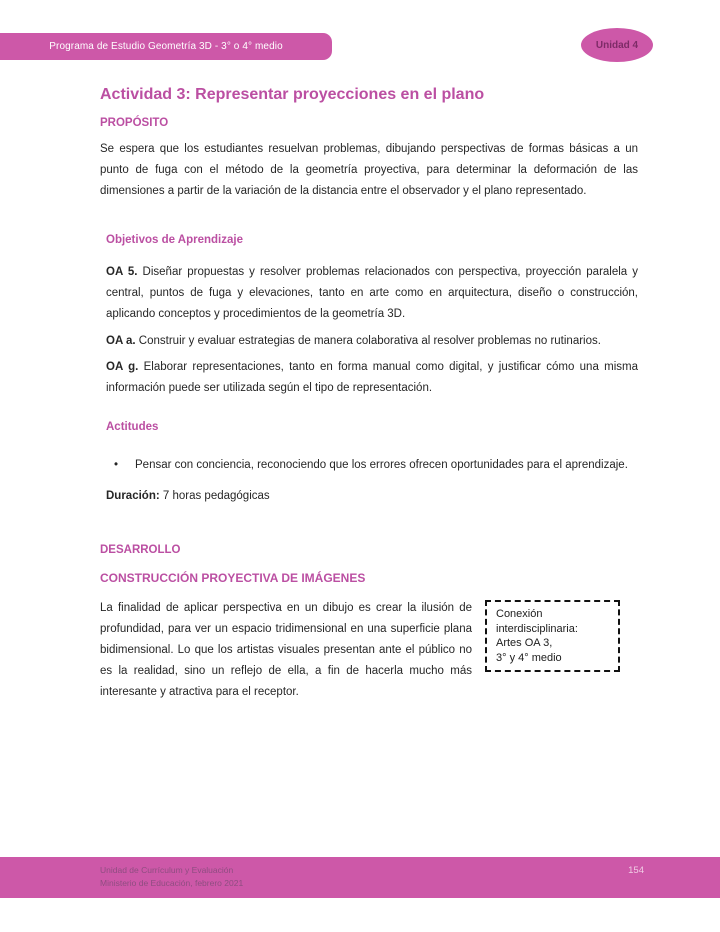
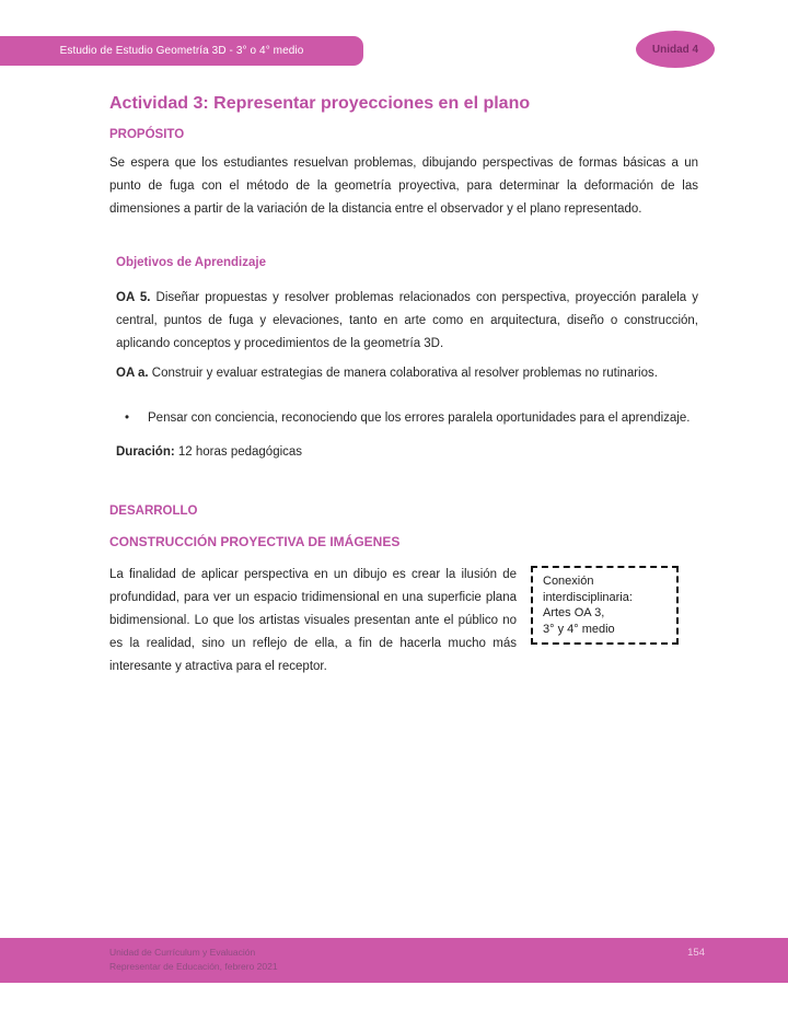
- Programa de Estudio Geometría 3D - 3° o 4° medio
+ Estudio de Estudio Geometría 3D - 3° o 4° medio
  Unidad 4
  Actividad 3: Representar proyecciones en el plano
  PROPÓSITO
  Se espera que los estudiantes resuelvan problemas, dibujando perspectivas de formas básicas a un punto de fuga con el método de la geometría proyectiva, para determinar la deformación de las dimensiones a partir de la variación de la distancia entre el observador y el plano representado.
  Objetivos de Aprendizaje
  OA 5. Diseñar propuestas y resolver problemas relacionados con perspectiva, proyección paralela y central, puntos de fuga y elevaciones, tanto en arte como en arquitectura, diseño o construcción, aplicando conceptos y procedimientos de la geometría 3D.
  OA a. Construir y evaluar estrategias de manera colaborativa al resolver problemas no rutinarios.
- OA g. Elaborar representaciones, tanto en forma manual como digital, y justificar cómo una misma información puede ser utilizada según el tipo de representación.
- Actitudes
  •
- Pensar con conciencia, reconociendo que los errores ofrecen oportunidades para el aprendizaje.
+ Pensar con conciencia, reconociendo que los errores paralela oportunidades para el aprendizaje.
- Duración: 7 horas pedagógicas
+ Duración: 12 horas pedagógicas
  DESARROLLO
  CONSTRUCCIÓN PROYECTIVA DE IMÁGENES
  La finalidad de aplicar perspectiva en un dibujo es crear la ilusión de profundidad, para ver un espacio tridimensional en una superficie plana bidimensional. Lo que los artistas visuales presentan ante el público no es la realidad, sino un reflejo de ella, a fin de hacerla mucho más interesante y atractiva para el receptor.
  Conexión
  interdisciplinaria:
  Artes OA 3,
  3° y 4° medio
  Unidad de Currículum y Evaluación
- Ministerio de Educación, febrero 2021
+ Representar de Educación, febrero 2021
  154
